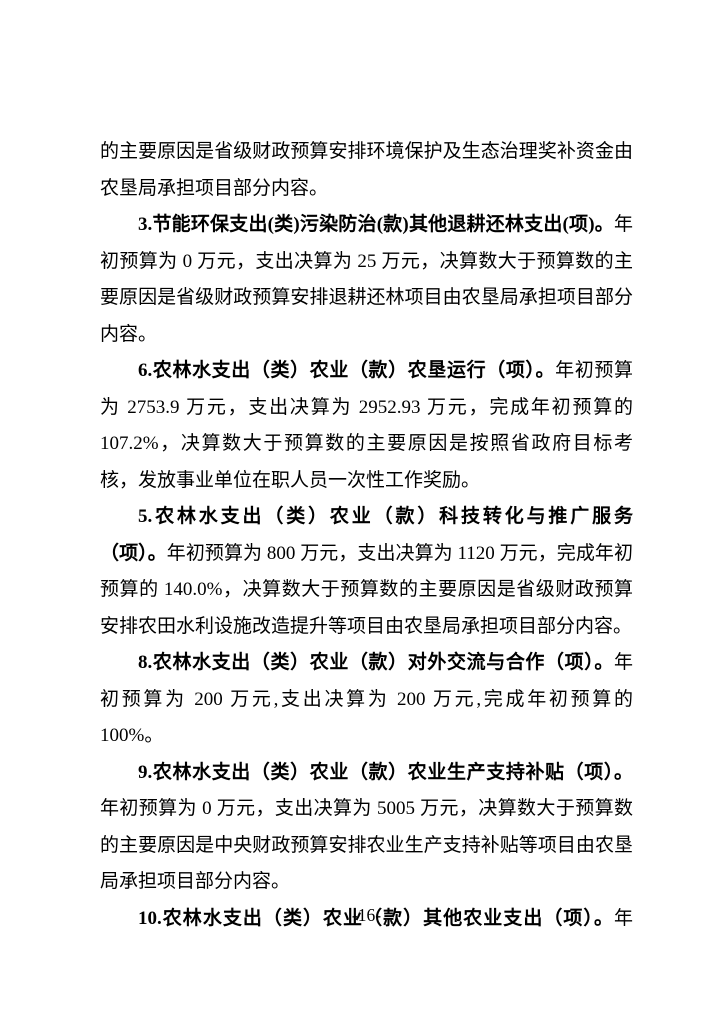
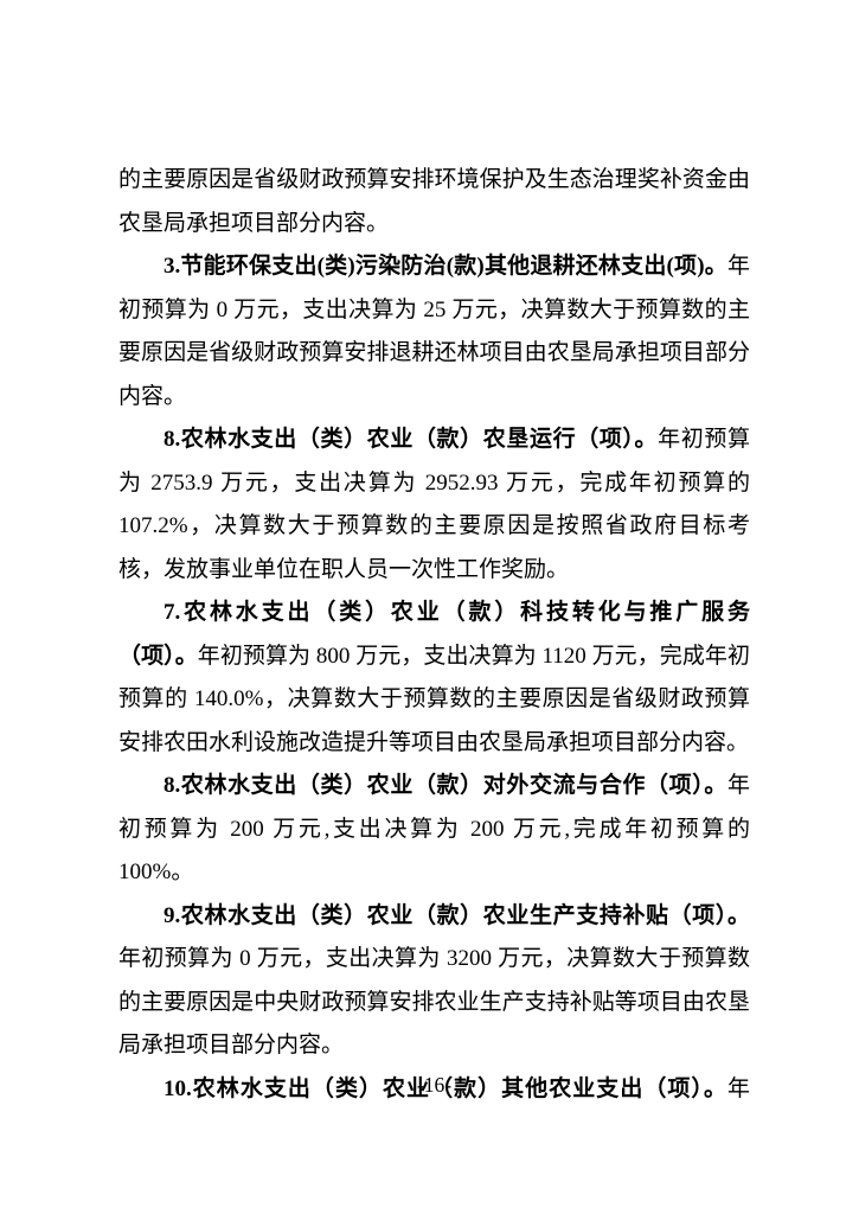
  的主要原因是省级财政预算安排环境保护及生态治理奖补资金由农垦局承担项目部分内容。
  3.节能环保支出(类)污染防治(款)其他退耕还林支出(项)。年初预算为 0 万元，支出决算为 25 万元，决算数大于预算数的主要原因是省级财政预算安排退耕还林项目由农垦局承担项目部分内容。
- 6.农林水支出（类）农业（款）农垦运行（项）。年初预算为 2753.9 万元，支出决算为 2952.93 万元，完成年初预算的 107.2%，决算数大于预算数的主要原因是按照省政府目标考核，发放事业单位在职人员一次性工作奖励。
+ 8.农林水支出（类）农业（款）农垦运行（项）。年初预算为 2753.9 万元，支出决算为 2952.93 万元，完成年初预算的 107.2%，决算数大于预算数的主要原因是按照省政府目标考核，发放事业单位在职人员一次性工作奖励。
- 5.农林水支出（类）农业（款）科技转化与推广服务（项）。年初预算为 800 万元，支出决算为 1120 万元，完成年初预算的 140.0%，决算数大于预算数的主要原因是省级财政预算安排农田水利设施改造提升等项目由农垦局承担项目部分内容。
+ 7.农林水支出（类）农业（款）科技转化与推广服务（项）。年初预算为 800 万元，支出决算为 1120 万元，完成年初预算的 140.0%，决算数大于预算数的主要原因是省级财政预算安排农田水利设施改造提升等项目由农垦局承担项目部分内容。
  8.农林水支出（类）农业（款）对外交流与合作（项）。年初预算为 200 万元,支出决算为 200 万元,完成年初预算的 100%。
- 9.农林水支出（类）农业（款）农业生产支持补贴（项）。年初预算为 0 万元，支出决算为 5005 万元，决算数大于预算数的主要原因是中央财政预算安排农业生产支持补贴等项目由农垦局承担项目部分内容。
+ 9.农林水支出（类）农业（款）农业生产支持补贴（项）。年初预算为 0 万元，支出决算为 3200 万元，决算数大于预算数的主要原因是中央财政预算安排农业生产支持补贴等项目由农垦局承担项目部分内容。
  10.农林水支出（类）农业（款）其他农业支出（项）。年
  -16-
